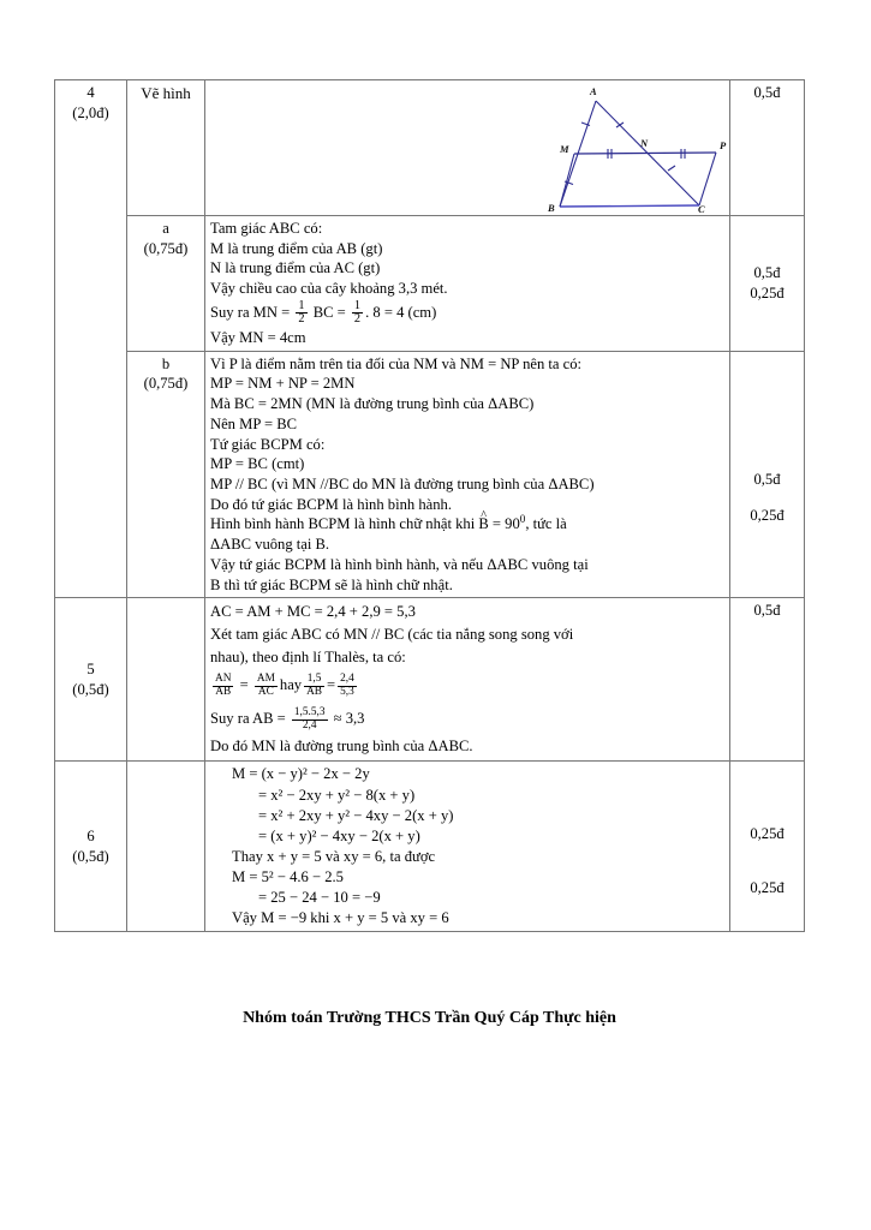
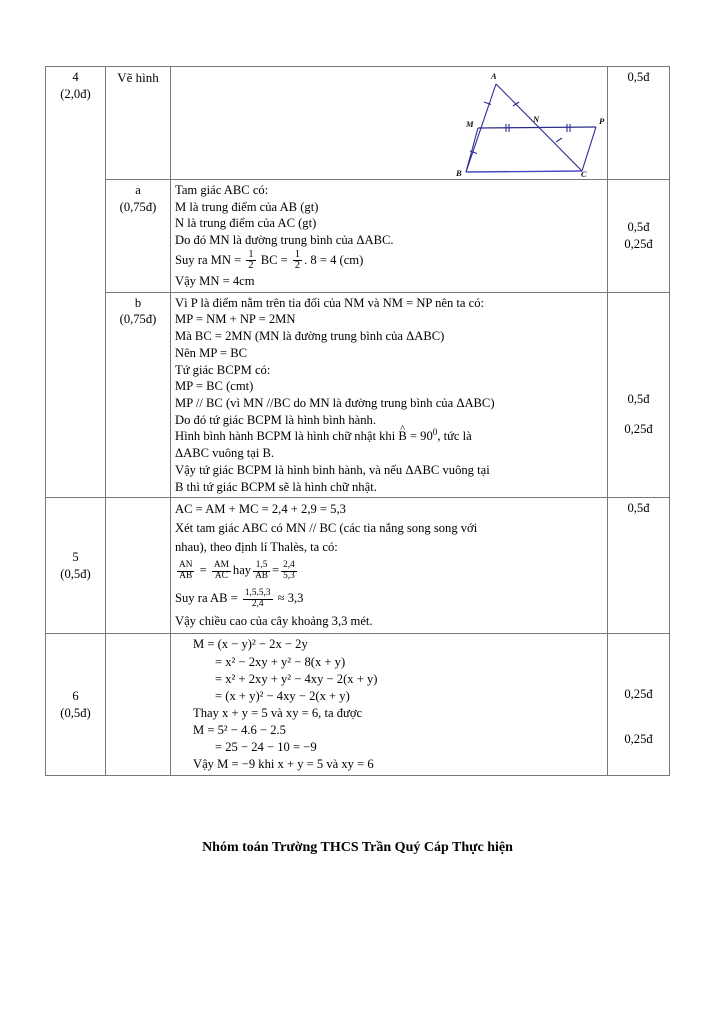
  4 (2,0đ)	Vẽ hình	A B C M N P	0,5đ
- a (0,75đ)	Tam giác ABC có: M là trung điểm của AB (gt) N là trung điểm của AC (gt) Vậy chiều cao của cây khoảng 3,3 mét. Suy ra MN = 12 BC = 12. 8 = 4 (cm) Vậy MN = 4cm	0,5đ 0,25đ
+ a (0,75đ)	Tam giác ABC có: M là trung điểm của AB (gt) N là trung điểm của AC (gt) Do đó MN là đường trung bình của ΔABC. Suy ra MN = 12 BC = 12. 8 = 4 (cm) Vậy MN = 4cm	0,5đ 0,25đ
  b (0,75đ)	Vì P là điểm nằm trên tia đối của NM và NM = NP nên ta có: MP = NM + NP = 2MN Mà BC = 2MN (MN là đường trung bình của ΔABC) Nên MP = BC Tứ giác BCPM có: MP = BC (cmt) MP // BC (vì MN //BC do MN là đường trung bình của ΔABC) Do đó tứ giác BCPM là hình bình hành. Hình bình hành BCPM là hình chữ nhật khi ^B = 900, tức là ΔABC vuông tại B. Vậy tứ giác BCPM là hình bình hành, và nếu ΔABC vuông tại B thì tứ giác BCPM sẽ là hình chữ nhật.	0,5đ 0,25đ
- 5 (0,5đ)		AC = AM + MC = 2,4 + 2,9 = 5,3 Xét tam giác ABC có MN // BC (các tia nắng song song với nhau), theo định lí Thalès, ta có: ANAB = AMAChay 1,5AB= 2,45,3 Suy ra AB = 1,5.5,32,4 ≈ 3,3 Do đó MN là đường trung bình của ΔABC.	0,5đ
+ 5 (0,5đ)		AC = AM + MC = 2,4 + 2,9 = 5,3 Xét tam giác ABC có MN // BC (các tia nắng song song với nhau), theo định lí Thalès, ta có: ANAB = AMAChay 1,5AB= 2,45,3 Suy ra AB = 1,5.5,32,4 ≈ 3,3 Vậy chiều cao của cây khoảng 3,3 mét.	0,5đ
  6 (0,5đ)		M = (x − y)² − 2x − 2y = x² − 2xy + y² − 8(x + y) = x² + 2xy + y² − 4xy − 2(x + y) = (x + y)² − 4xy − 2(x + y) Thay x + y = 5 và xy = 6, ta được M = 5² − 4.6 − 2.5 = 25 − 24 − 10 = −9 Vậy M = −9 khi x + y = 5 và xy = 6	0,25đ 0,25đ
  Nhóm toán Trường THCS Trần Quý Cáp Thực hiện
